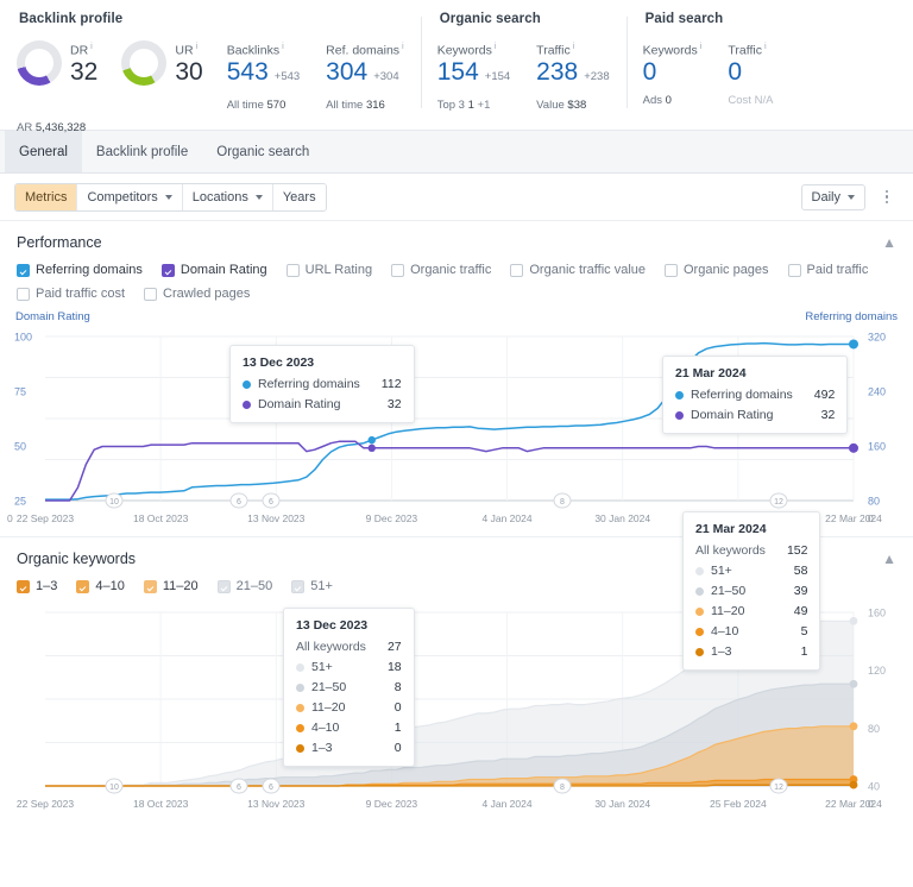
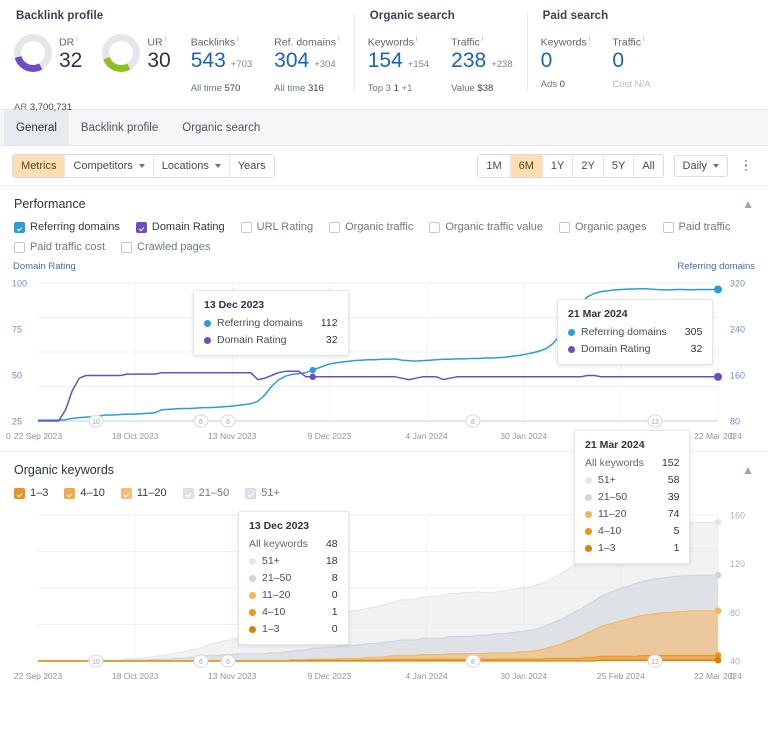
  Backlink profile
  DR i
  32
  UR i
  30
  Backlinks i
  543
- +543
+ +703
  All time 570
  Ref. domains i
  304
  +304
  All time 316
- AR 5,436,328
+ AR 3,700,731
  Organic search
  Keywords i
  154
  +154
  Top 3 1 +1
  Traffic i
  238
  +238
  Value $38
  Paid search
  Keywords i
  0
  Ads 0
  Traffic i
  0
  Cost N/A
  General
  Backlink profile
  Organic search
  Metrics
  Competitors
  Locations
  Years
+ 1M
+ 6M
+ 1Y
+ 2Y
+ 5Y
+ All
  Daily
  Performance
  ▲
  Referring domains
  Domain Rating
  URL Rating
  Organic traffic
  Organic traffic value
  Organic pages
  Paid traffic
  Paid traffic cost
  Crawled pages
  Domain Rating
  Referring domains
  25
  50
  75
  100
  80
  160
  240
  320
  22 Sep 2023
  18 Oct 2023
  13 Nov 2023
  9 Dec 2023
  4 Jan 2024
  30 Jan 2024
  22 Mar 2024
  0
  0
  13 Dec 2023
  Referring domains
  112
  Domain Rating
  32
  21 Mar 2024
  Referring domains
- 492
+ 305
  Domain Rating
  32
  Organic keywords
  ▲
  1–3
  4–10
  11–20
  21–50
  51+
  40
  80
  120
  160
  22 Sep 2023
  18 Oct 2023
  13 Nov 2023
  9 Dec 2023
  4 Jan 2024
  30 Jan 2024
  25 Feb 2024
  22 Mar 2024
  0
  13 Dec 2023
  All keywords
- 27
+ 48
  51+
  18
  21–50
  8
  11–20
  0
  4–10
  1
  1–3
  0
  21 Mar 2024
  All keywords
  152
  51+
  58
  21–50
  39
  11–20
- 49
+ 74
  4–10
  5
  1–3
  1
